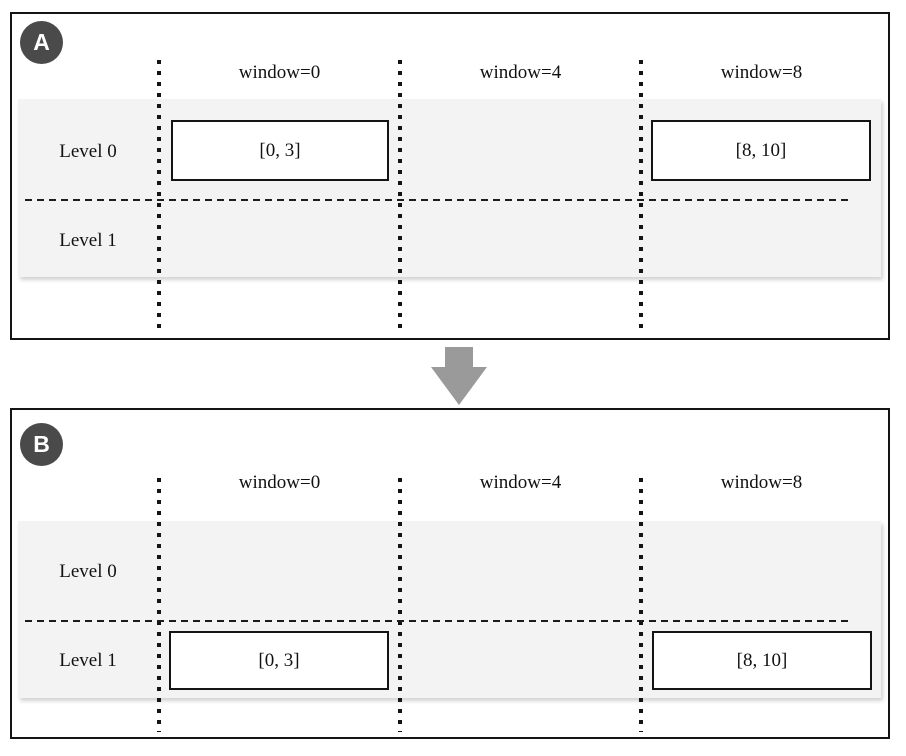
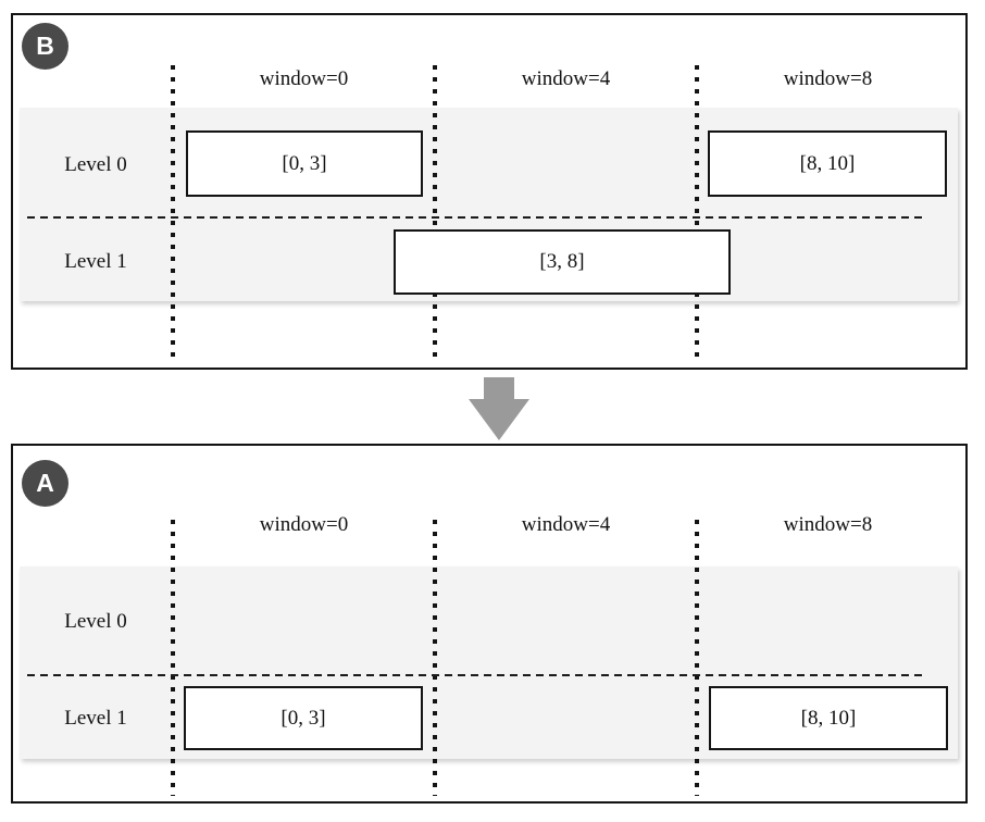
- A
+ B
  window=0
  window=4
  window=8
  Level 0
  Level 1
  [0, 3]
  [8, 10]
+ [3, 8]
- B
+ A
  window=0
  window=4
  window=8
  Level 0
  Level 1
  [0, 3]
  [8, 10]
